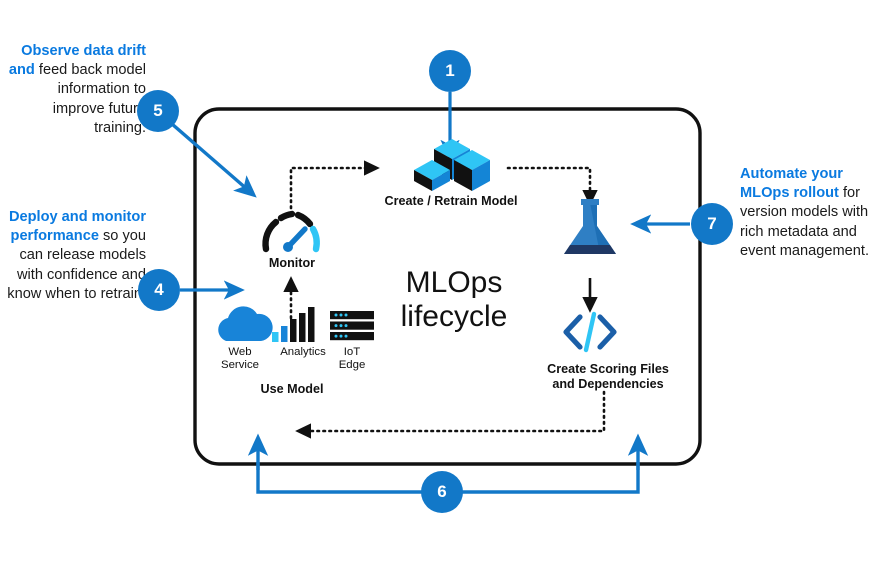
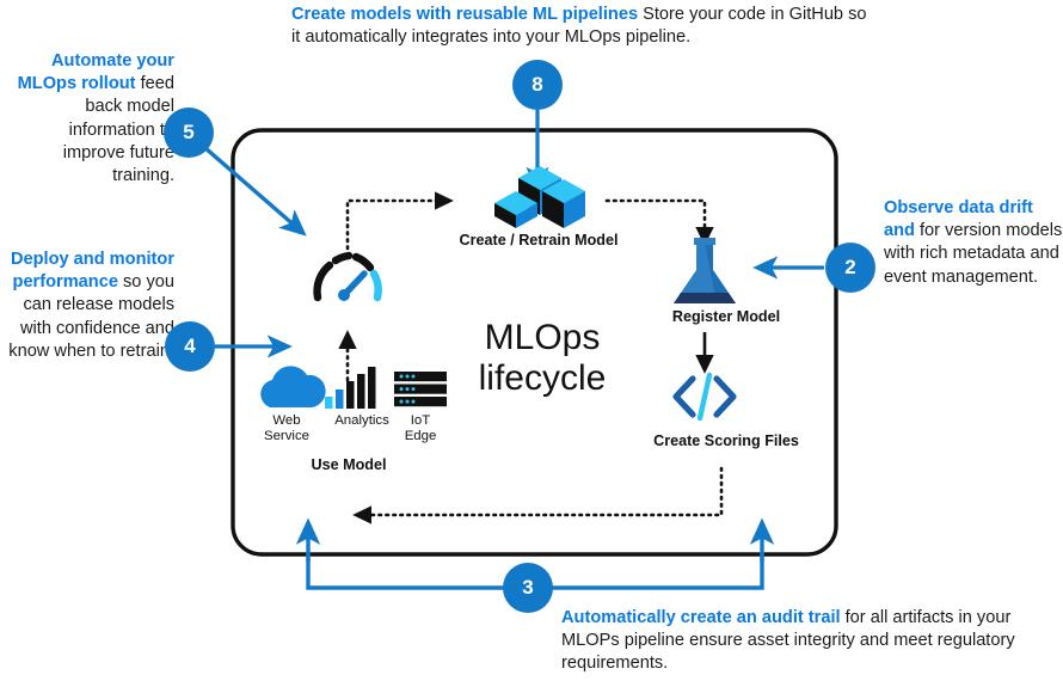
+ Create models with reusable ML pipelines Store your code in GitHub so it automatically integrates into your MLOps pipeline.
- Observe data drift and feed back model information to improve futur training.
+ Automate your MLOps rollout feed back model information t improve future training.
  Deploy and monitor performance so you can release models with confidence and know when to retrai
- Automate your MLOps rollout for version models with rich metadata and event management.
+ Observe data drift and for version models with rich metadata and event management.
+ Automatically create an audit trail for all artifacts in your MLOPs pipeline ensure asset integrity and meet regulatory requirements.
- 1
+ 8
- 7
+ 2
- 6
+ 3
  4
  5
  Create / Retrain Model
+ Register Model
  Create Scoring Files
- and Dependencies
- Monitor
  Use Model
  Web
  Service
  Analytics
  IoT
  Edge
  MLOps
  lifecycle
